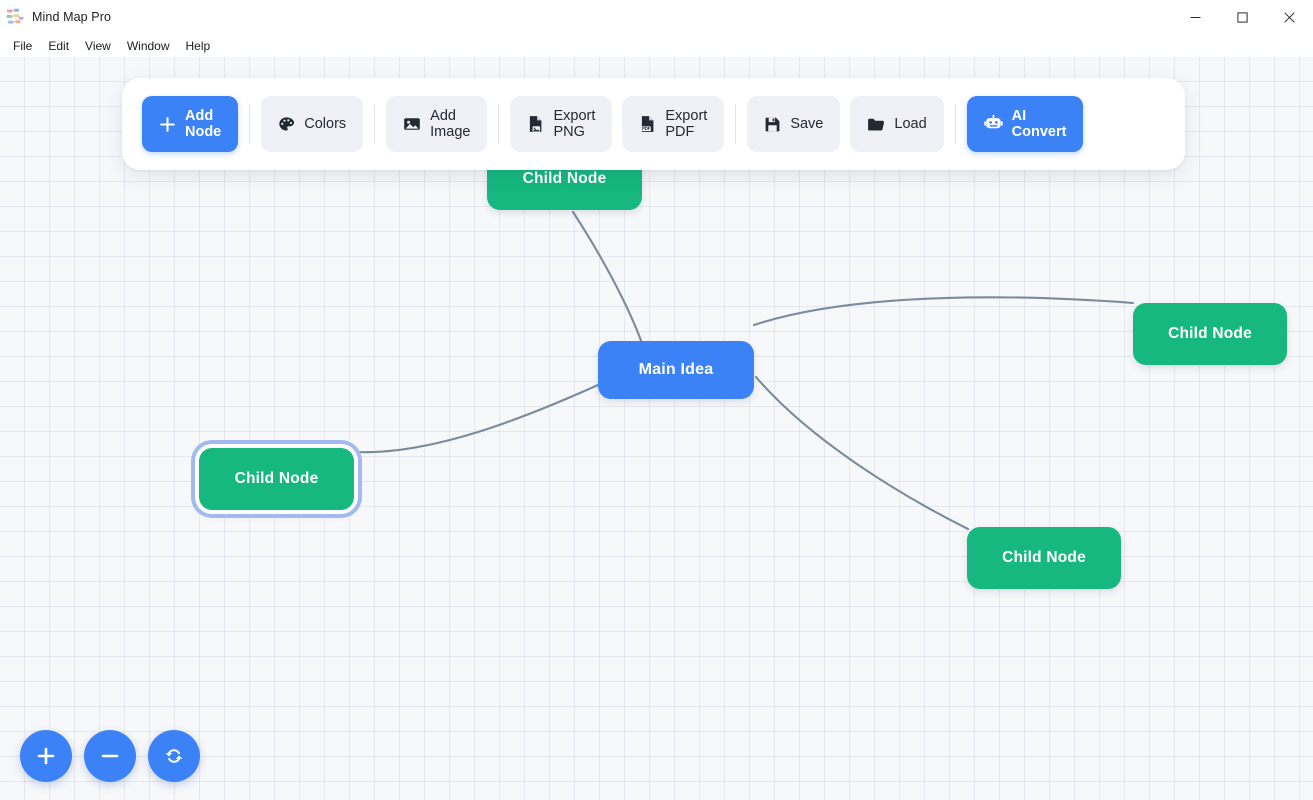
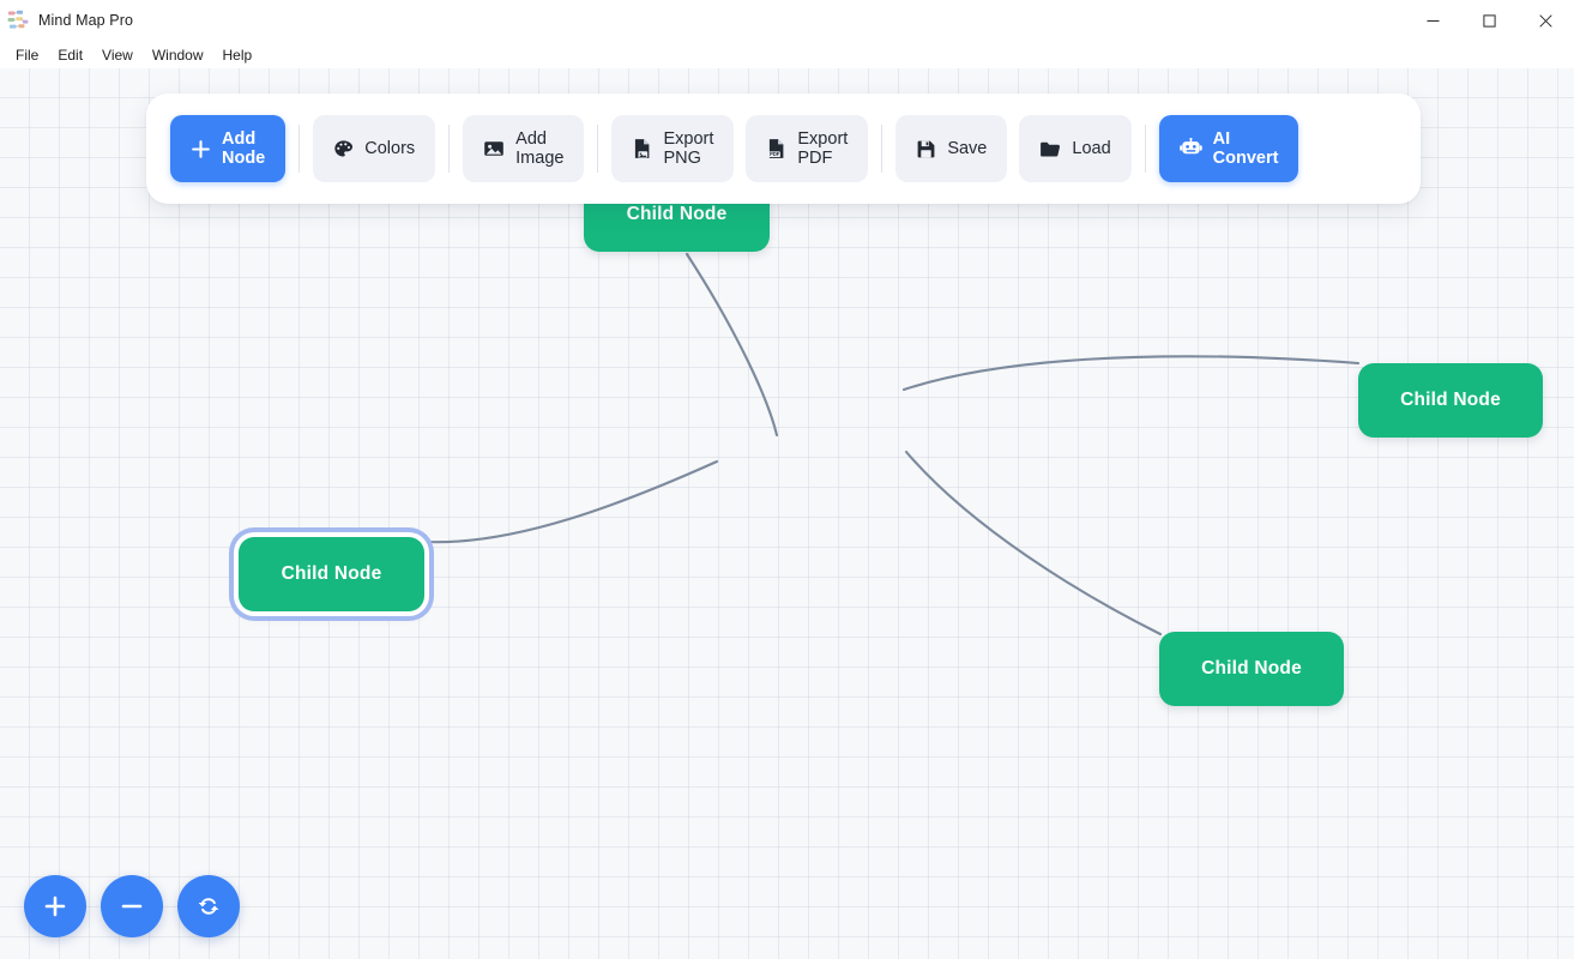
  Mind Map Pro
  File
  Edit
  View
  Window
  Help
  Child Node
- Main Idea
  Child Node
  Child Node
  Child Node
  Add
  Node
  Colors
  Add
  Image
  Export
  PNG
  Export
  PDF
  Save
  Load
  AI
  Convert
